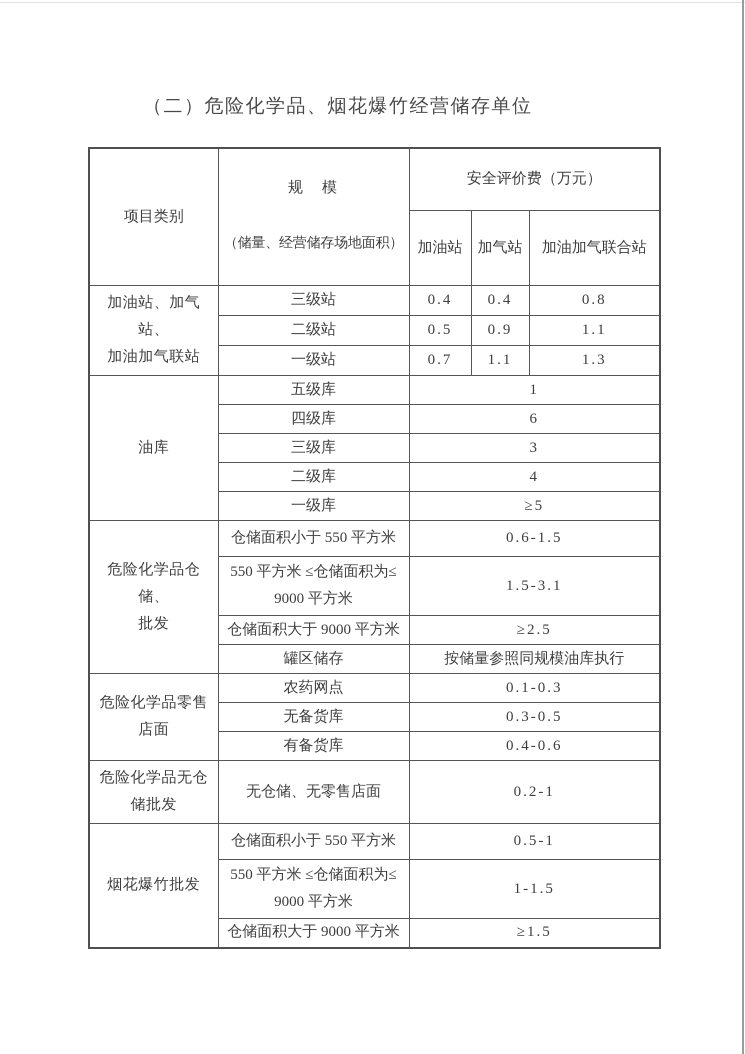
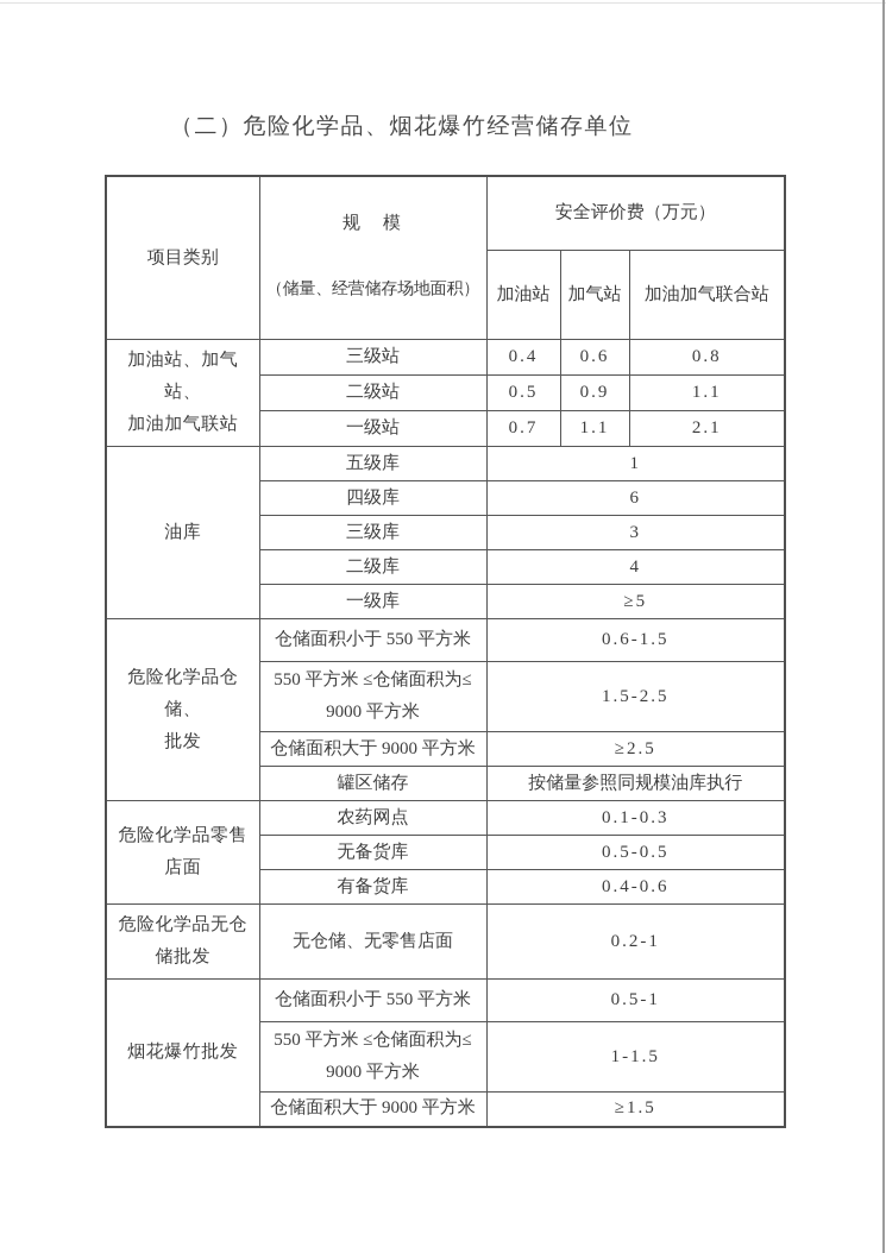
  （二）危险化学品、烟花爆竹经营储存单位
  项目类别	规 模 （储量、经营储存场地面积）	安全评价费（万元）
  加油站	加气站	加油加气联合站
- 加油站、加气站、 加油加气联站	三级站	0.4	0.4	0.8
+ 加油站、加气站、 加油加气联站	三级站	0.4	0.6	0.8
  二级站	0.5	0.9	1.1
- 一级站	0.7	1.1	1.3
+ 一级站	0.7	1.1	2.1
  油库	五级库	1
  四级库	6
  三级库	3
  二级库	4
  一级库	≥5
  危险化学品仓储、 批发	仓储面积小于 550 平方米	0.6-1.5
- 550 平方米 ≤仓储面积为≤ 9000 平方米	1.5-3.1
+ 550 平方米 ≤仓储面积为≤ 9000 平方米	1.5-2.5
  仓储面积大于 9000 平方米	≥2.5
  罐区储存	按储量参照同规模油库执行
  危险化学品零售 店面	农药网点	0.1-0.3
- 无备货库	0.3-0.5
+ 无备货库	0.5-0.5
  有备货库	0.4-0.6
  危险化学品无仓 储批发	无仓储、无零售店面	0.2-1
  烟花爆竹批发	仓储面积小于 550 平方米	0.5-1
  550 平方米 ≤仓储面积为≤ 9000 平方米	1-1.5
  仓储面积大于 9000 平方米	≥1.5
